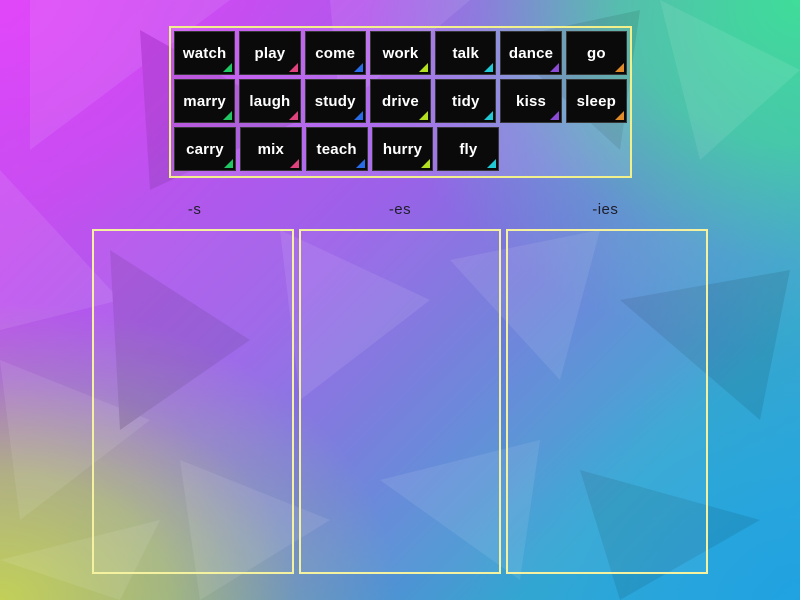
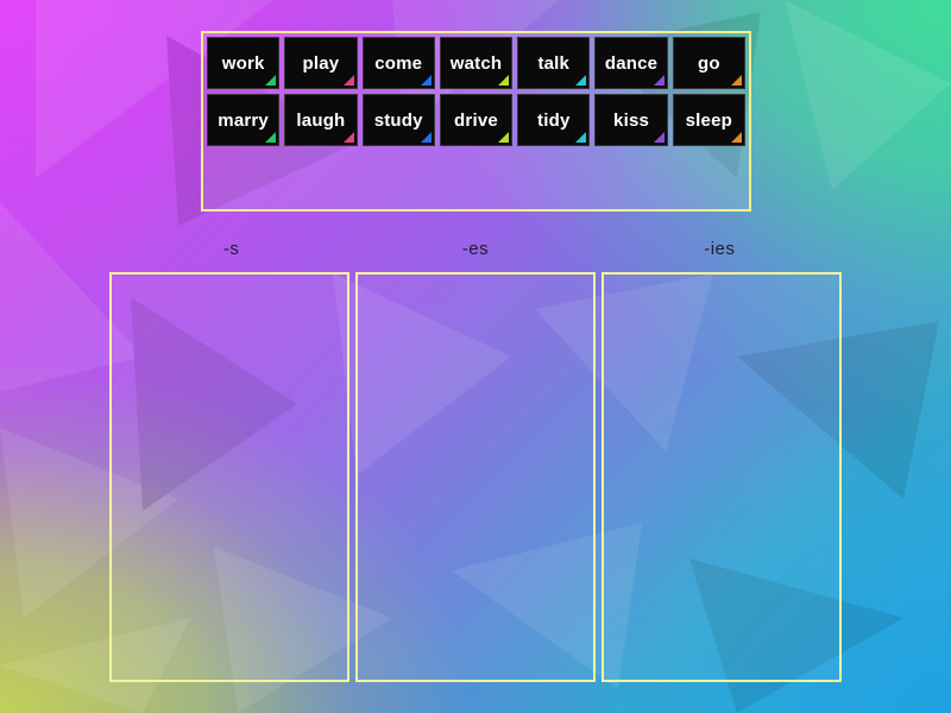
- watch
+ work
  play
  come
- work
+ watch
  talk
  dance
  go
  marry
  laugh
  study
  drive
  tidy
  kiss
  sleep
- carry
- mix
- teach
- hurry
- fly
  -s
  -es
  -ies
